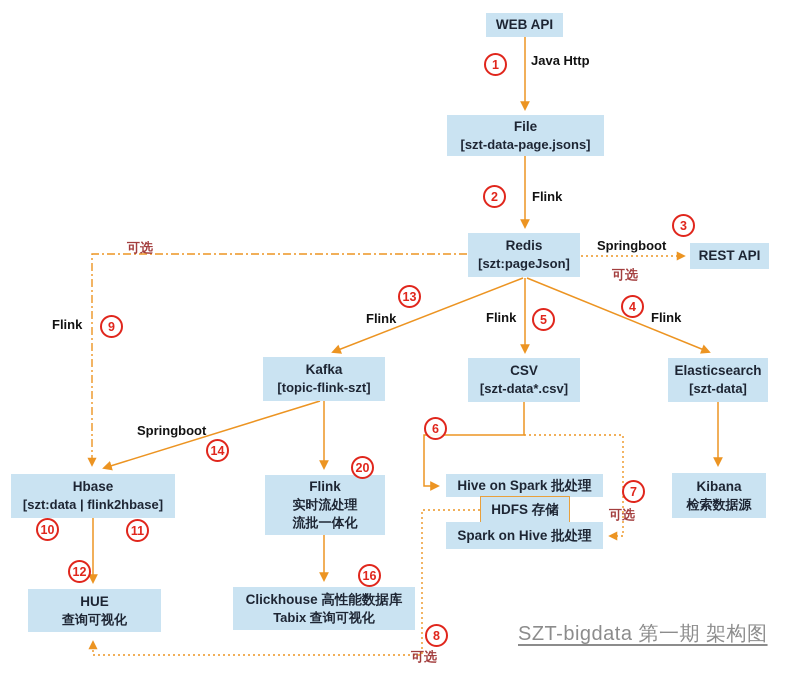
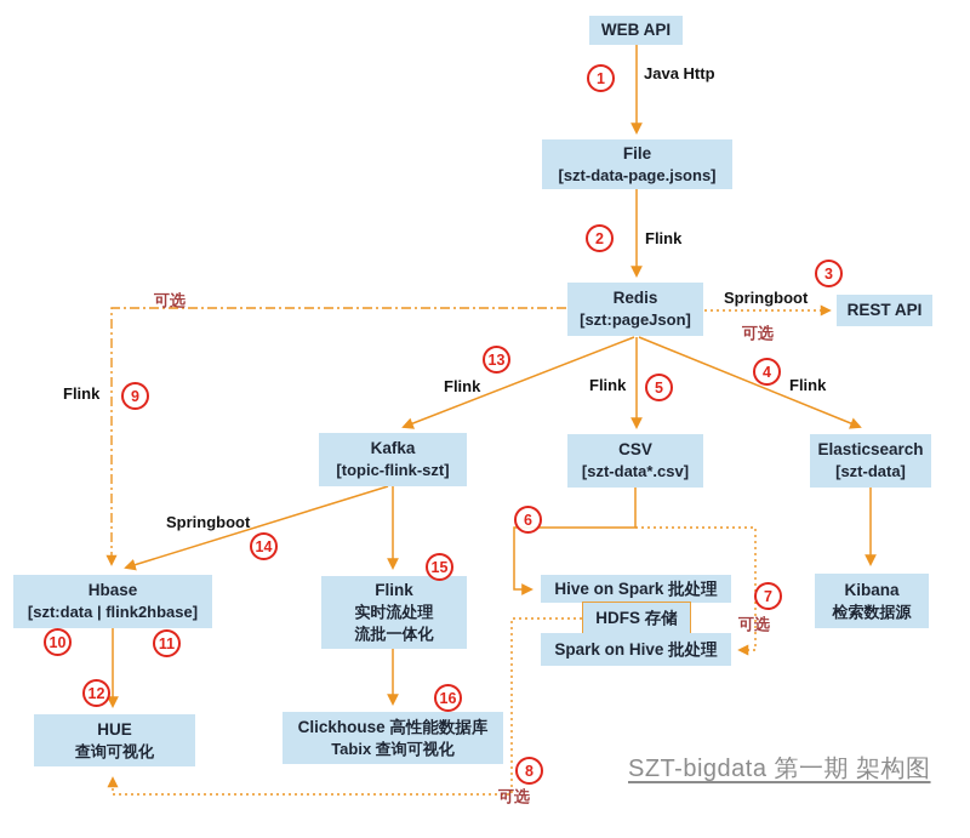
  WEB API
  File
  [szt-data-page.jsons]
  Redis
  [szt:pageJson]
  REST API
  Kafka
  [topic-flink-szt]
  CSV
  [szt-data*.csv]
  Elasticsearch
  [szt-data]
  Hbase
  [szt:data | flink2hbase]
  Flink
  实时流处理
  流批一体化
  Hive on Spark 批处理
  HDFS 存储
  Spark on Hive 批处理
  Kibana
  检索数据源
  HUE
  查询可视化
  Clickhouse 高性能数据库
  Tabix 查询可视化
  Java Http
  Flink
  Springboot
  可选
  可选
  Flink
  Flink
  Flink
  Flink
  Springboot
  可选
  可选
  1
  2
  3
  4
  5
  6
  7
  8
  9
  10
  11
  12
  13
  14
- 20
+ 15
  16
  SZT-bigdata 第一期 架构图
